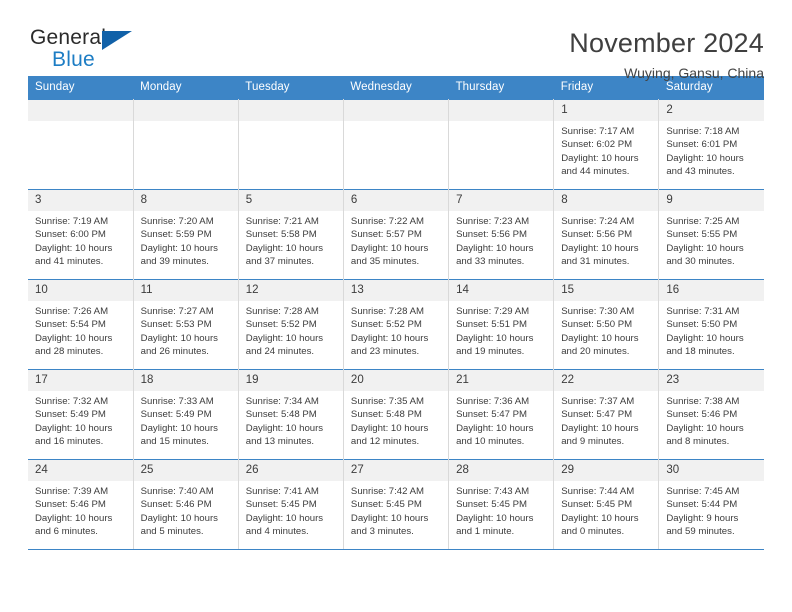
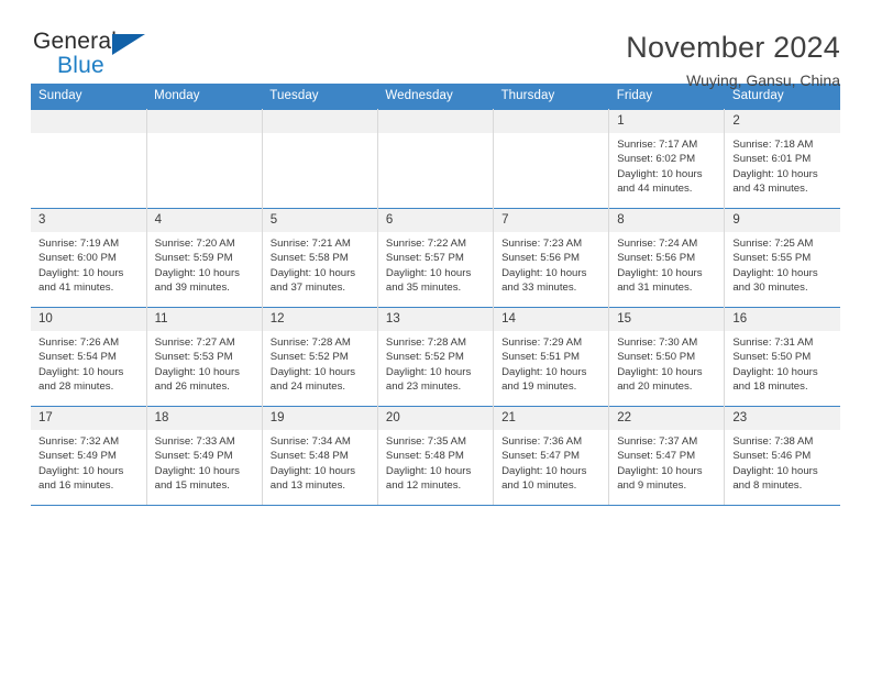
  General
  Blue
  November 2024
  Wuying, Gansu, China
  Sunday	Monday	Tuesday	Wednesday	Thursday	Friday	Saturday
  					1Sunrise: 7:17 AMSunset: 6:02 PMDaylight: 10 hoursand 44 minutes.	2Sunrise: 7:18 AMSunset: 6:01 PMDaylight: 10 hoursand 43 minutes.
- 3Sunrise: 7:19 AMSunset: 6:00 PMDaylight: 10 hoursand 41 minutes.	8Sunrise: 7:20 AMSunset: 5:59 PMDaylight: 10 hoursand 39 minutes.	5Sunrise: 7:21 AMSunset: 5:58 PMDaylight: 10 hoursand 37 minutes.	6Sunrise: 7:22 AMSunset: 5:57 PMDaylight: 10 hoursand 35 minutes.	7Sunrise: 7:23 AMSunset: 5:56 PMDaylight: 10 hoursand 33 minutes.	8Sunrise: 7:24 AMSunset: 5:56 PMDaylight: 10 hoursand 31 minutes.	9Sunrise: 7:25 AMSunset: 5:55 PMDaylight: 10 hoursand 30 minutes.
+ 3Sunrise: 7:19 AMSunset: 6:00 PMDaylight: 10 hoursand 41 minutes.	4Sunrise: 7:20 AMSunset: 5:59 PMDaylight: 10 hoursand 39 minutes.	5Sunrise: 7:21 AMSunset: 5:58 PMDaylight: 10 hoursand 37 minutes.	6Sunrise: 7:22 AMSunset: 5:57 PMDaylight: 10 hoursand 35 minutes.	7Sunrise: 7:23 AMSunset: 5:56 PMDaylight: 10 hoursand 33 minutes.	8Sunrise: 7:24 AMSunset: 5:56 PMDaylight: 10 hoursand 31 minutes.	9Sunrise: 7:25 AMSunset: 5:55 PMDaylight: 10 hoursand 30 minutes.
  10Sunrise: 7:26 AMSunset: 5:54 PMDaylight: 10 hoursand 28 minutes.	11Sunrise: 7:27 AMSunset: 5:53 PMDaylight: 10 hoursand 26 minutes.	12Sunrise: 7:28 AMSunset: 5:52 PMDaylight: 10 hoursand 24 minutes.	13Sunrise: 7:28 AMSunset: 5:52 PMDaylight: 10 hoursand 23 minutes.	14Sunrise: 7:29 AMSunset: 5:51 PMDaylight: 10 hoursand 19 minutes.	15Sunrise: 7:30 AMSunset: 5:50 PMDaylight: 10 hoursand 20 minutes.	16Sunrise: 7:31 AMSunset: 5:50 PMDaylight: 10 hoursand 18 minutes.
  17Sunrise: 7:32 AMSunset: 5:49 PMDaylight: 10 hoursand 16 minutes.	18Sunrise: 7:33 AMSunset: 5:49 PMDaylight: 10 hoursand 15 minutes.	19Sunrise: 7:34 AMSunset: 5:48 PMDaylight: 10 hoursand 13 minutes.	20Sunrise: 7:35 AMSunset: 5:48 PMDaylight: 10 hoursand 12 minutes.	21Sunrise: 7:36 AMSunset: 5:47 PMDaylight: 10 hoursand 10 minutes.	22Sunrise: 7:37 AMSunset: 5:47 PMDaylight: 10 hoursand 9 minutes.	23Sunrise: 7:38 AMSunset: 5:46 PMDaylight: 10 hoursand 8 minutes.
- 24Sunrise: 7:39 AMSunset: 5:46 PMDaylight: 10 hoursand 6 minutes.	25Sunrise: 7:40 AMSunset: 5:46 PMDaylight: 10 hoursand 5 minutes.	26Sunrise: 7:41 AMSunset: 5:45 PMDaylight: 10 hoursand 4 minutes.	27Sunrise: 7:42 AMSunset: 5:45 PMDaylight: 10 hoursand 3 minutes.	28Sunrise: 7:43 AMSunset: 5:45 PMDaylight: 10 hoursand 1 minute.	29Sunrise: 7:44 AMSunset: 5:45 PMDaylight: 10 hoursand 0 minutes.	30Sunrise: 7:45 AMSunset: 5:44 PMDaylight: 9 hoursand 59 minutes.
